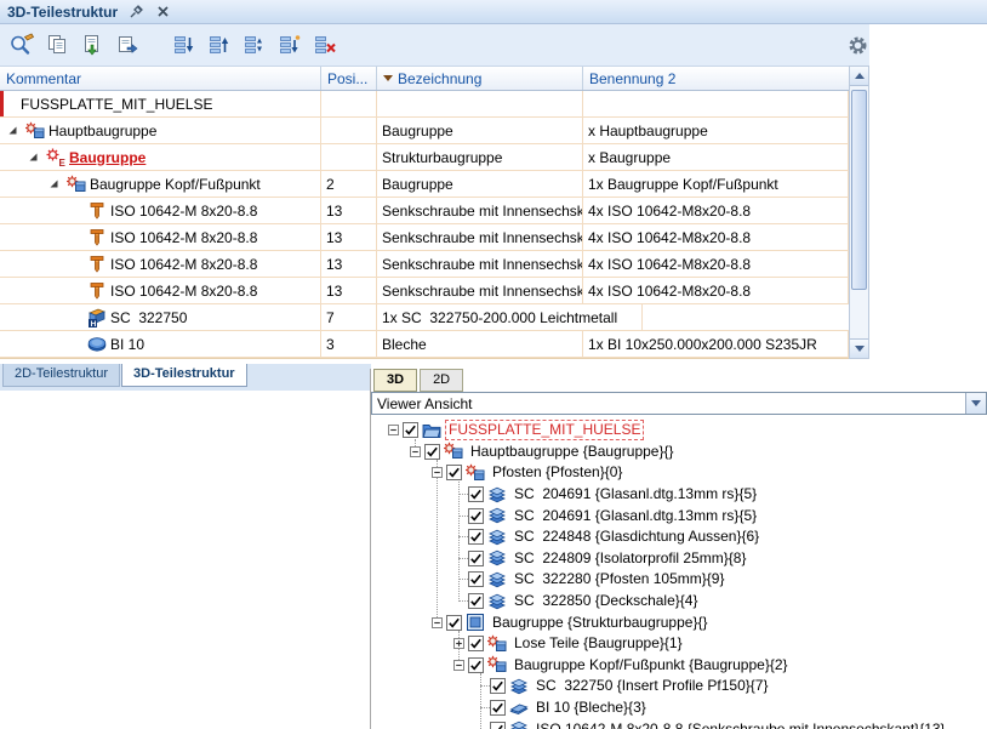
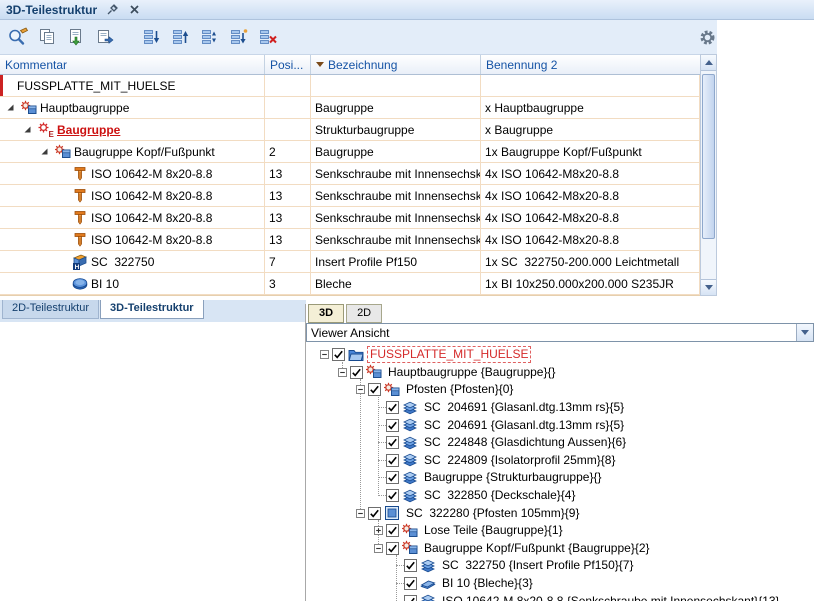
  3D-Teilestruktur
  Kommentar
  Posi...
  Bezeichnung
  Benennung 2
  FUSSPLATTE_MIT_HUELSE
  Hauptbaugruppe
  Baugruppe
  x Hauptbaugruppe
  E
  Baugruppe
  Strukturbaugruppe
  x Baugruppe
  Baugruppe Kopf/Fußpunkt
  2
  Baugruppe
  1x Baugruppe Kopf/Fußpunkt
  ISO 10642-M 8x20-8.8
  13
  Senkschraube mit Innensechsk
  4x ISO 10642-M8x20-8.8
  ISO 10642-M 8x20-8.8
  13
  Senkschraube mit Innensechsk
  4x ISO 10642-M8x20-8.8
  ISO 10642-M 8x20-8.8
  13
  Senkschraube mit Innensechsk
  4x ISO 10642-M8x20-8.8
  ISO 10642-M 8x20-8.8
  13
  Senkschraube mit Innensechsk
  4x ISO 10642-M8x20-8.8
  SC 322750
  7
+ Insert Profile Pf150
  1x SC 322750-200.000 Leichtmetall
  BI 10
  3
  Bleche
  1x BI 10x250.000x200.000 S235JR
  2D-Teilestruktur
  3D-Teilestruktur
  3D
  2D
  Viewer Ansicht
  FUSSPLATTE_MIT_HUELSE
  Hauptbaugruppe {Baugruppe}{}
  Pfosten {Pfosten}{0}
  SC 204691 {Glasanl.dtg.13mm rs}{5}
  SC 204691 {Glasanl.dtg.13mm rs}{5}
  SC 224848 {Glasdichtung Aussen}{6}
  SC 224809 {Isolatorprofil 25mm}{8}
- SC 322280 {Pfosten 105mm}{9}
+ Baugruppe {Strukturbaugruppe}{}
  SC 322850 {Deckschale}{4}
- Baugruppe {Strukturbaugruppe}{}
+ SC 322280 {Pfosten 105mm}{9}
  Lose Teile {Baugruppe}{1}
  Baugruppe Kopf/Fußpunkt {Baugruppe}{2}
  SC 322750 {Insert Profile Pf150}{7}
  BI 10 {Bleche}{3}
